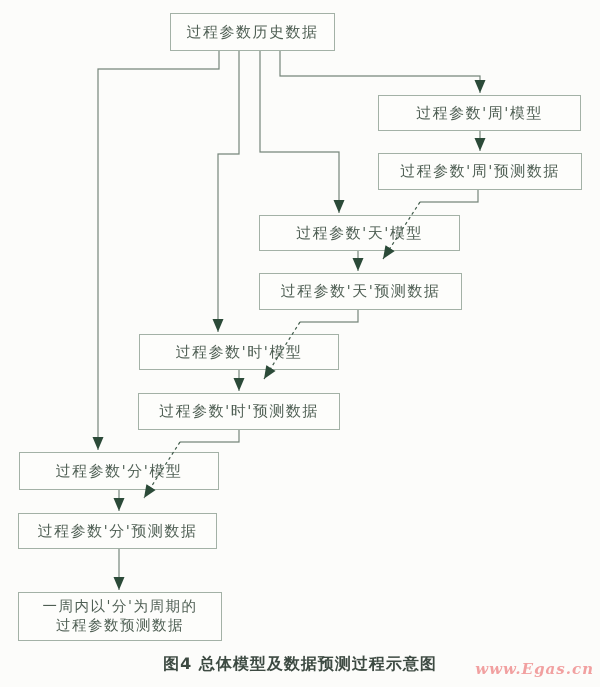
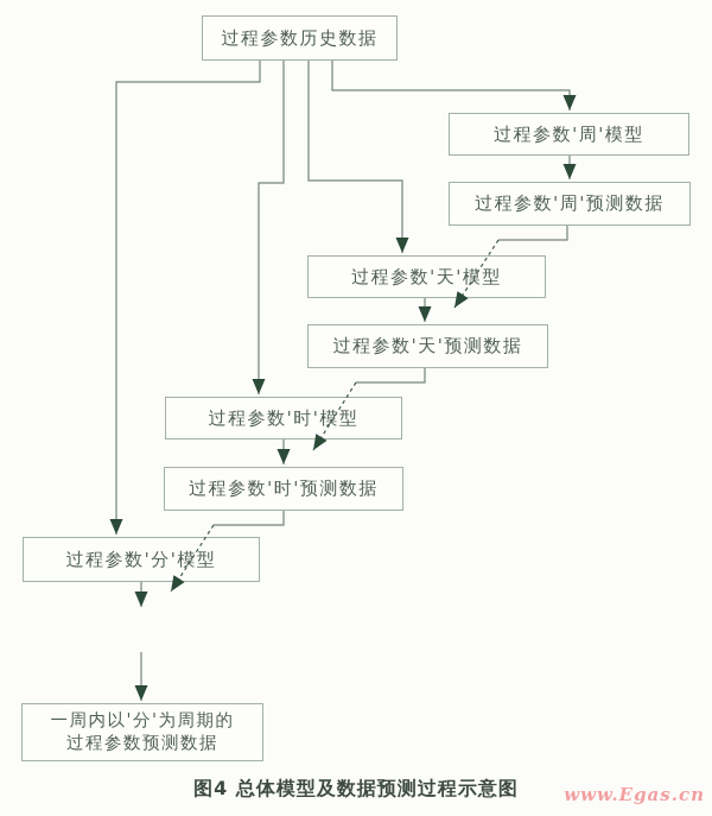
  过程参数历史数据
  过程参数'周'模型
  过程参数'周'预测数据
  过程参数'天'模型
  过程参数'天'预测数据
  过程参数'时'模型
  过程参数'时'预测数据
  过程参数'分'模型
- 过程参数'分'预测数据
  一周内以'分'为周期的
  过程参数预测数据
  图4 总体模型及数据预测过程示意图
  www.Egas.cn
